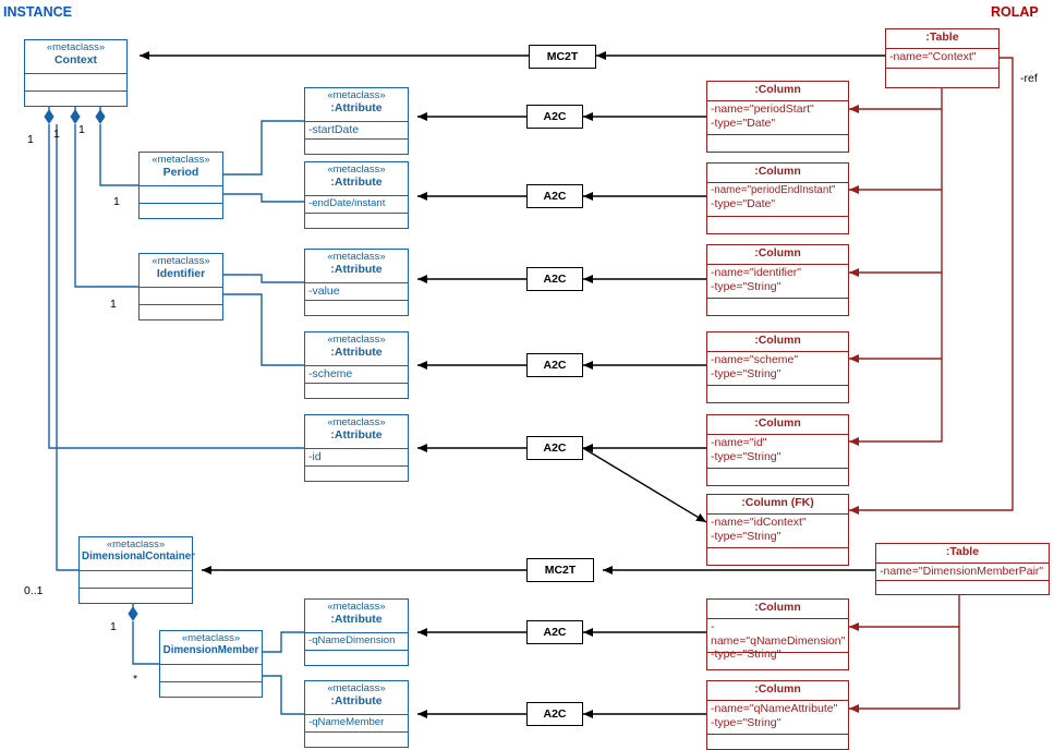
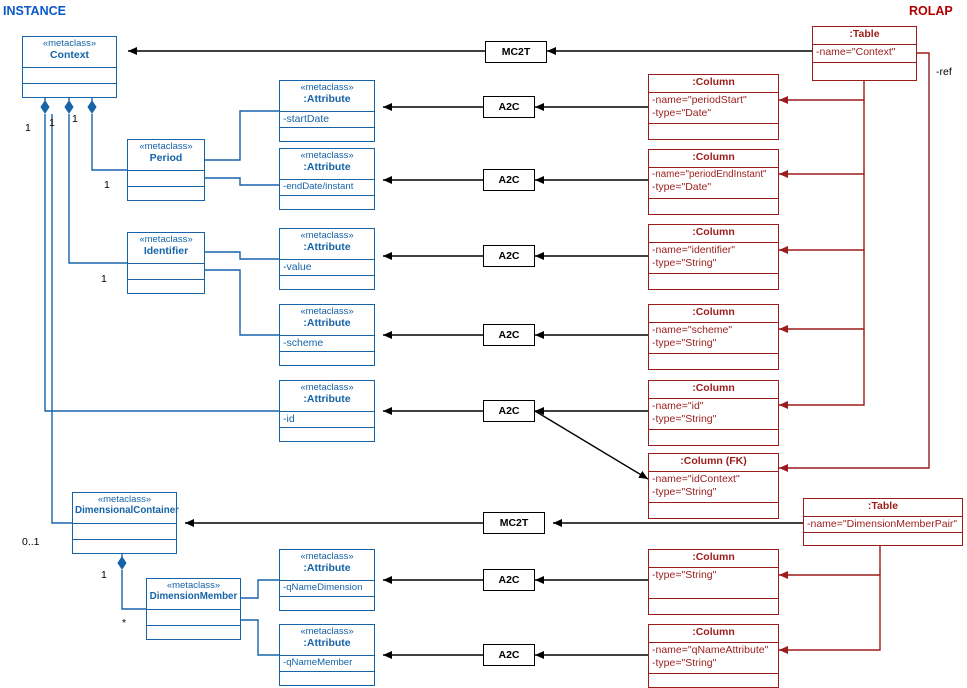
  INSTANCE
  ROLAP
  -ref
  «metaclass»
  Context
  «metaclass»
  Period
  «metaclass»
  Identifier
  «metaclass»
  DimensionalContainer
  «metaclass»
  DimensionMember
  «metaclass»
  :Attribute
  -startDate
  «metaclass»
  :Attribute
  -endDate/instant
  «metaclass»
  :Attribute
  -value
  «metaclass»
  :Attribute
  -scheme
  «metaclass»
  :Attribute
  -id
  «metaclass»
  :Attribute
  -qNameDimension
  «metaclass»
  :Attribute
  -qNameMember
  :Table
  -name="Context"
  :Column
  -name="periodStart"
  -type="Date"
  :Column
  -name="periodEndInstant"
  -type="Date"
  :Column
  -name="identifier"
  -type="String"
  :Column
  -name="scheme"
  -type="String"
  :Column
  -name="id"
  -type="String"
  :Column (FK)
  -name="idContext"
  -type="String"
  :Table
  -name="DimensionMemberPair"
  :Column
- -name="qNameDimension"
  -type="String"
  :Column
  -name="qNameAttribute"
  -type="String"
  MC2T
  A2C
  A2C
  A2C
  A2C
  A2C
  MC2T
  A2C
  A2C
  1
  1
  1
  1
  1
  0..1
  1
  *
